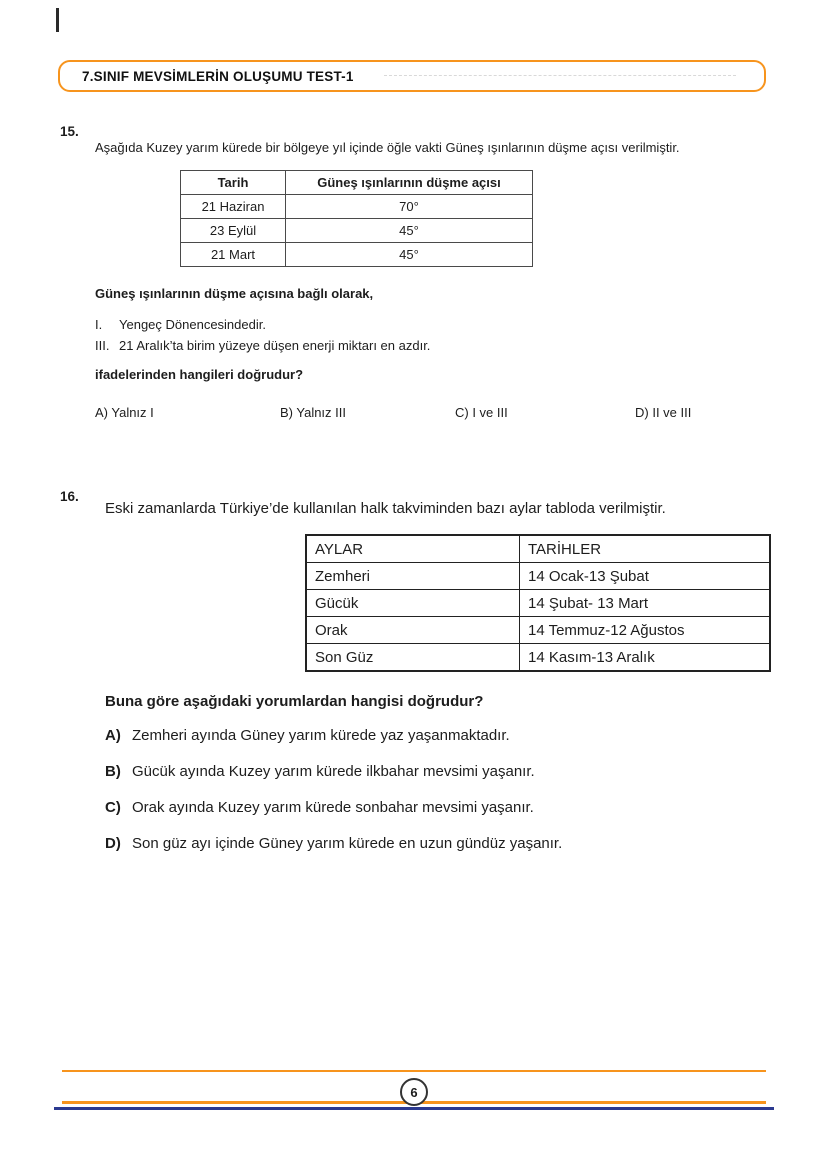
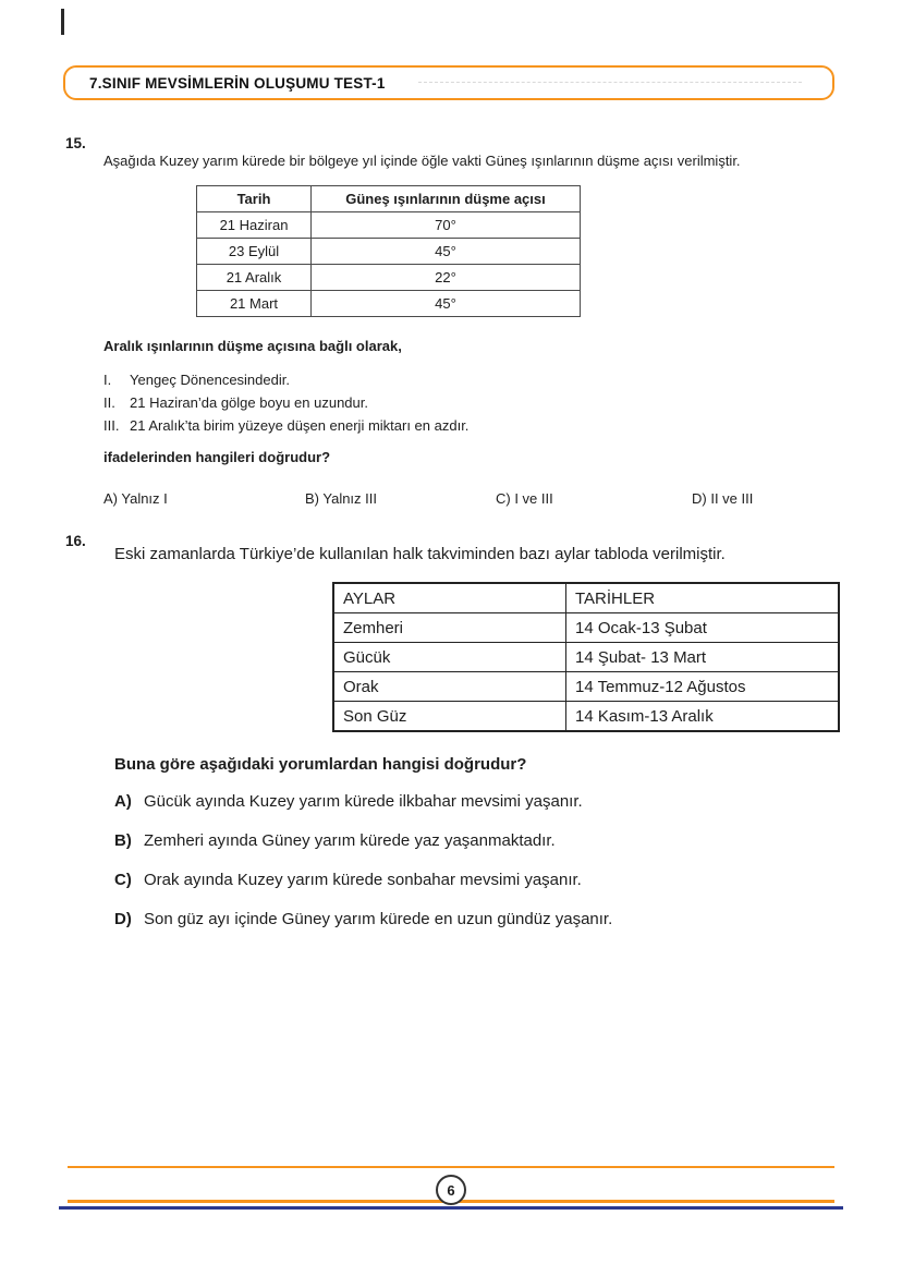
  7.SINIF MEVSİMLERİN OLUŞUMU TEST-1
  15.
  Aşağıda Kuzey yarım kürede bir bölgeye yıl içinde öğle vakti Güneş ışınlarının düşme açısı verilmiştir.
  Tarih	Güneş ışınlarının düşme açısı
  21 Haziran	70°
  23 Eylül	45°
+ 21 Aralık	22°
  21 Mart	45°
- Güneş ışınlarının düşme açısına bağlı olarak,
+ Aralık ışınlarının düşme açısına bağlı olarak,
  I.
  Yengeç Dönencesindedir.
+ II.
+ 21 Haziran’da gölge boyu en uzundur.
  III.
  21 Aralık’ta birim yüzeye düşen enerji miktarı en azdır.
  ifadelerinden hangileri doğrudur?
  A) Yalnız I
  B) Yalnız III
  C) I ve III
  D) II ve III
  16.
  Eski zamanlarda Türkiye’de kullanılan halk takviminden bazı aylar tabloda verilmiştir.
  AYLAR	TARİHLER
  Zemheri	14 Ocak-13 Şubat
  Gücük	14 Şubat- 13 Mart
  Orak	14 Temmuz-12 Ağustos
  Son Güz	14 Kasım-13 Aralık
  Buna göre aşağıdaki yorumlardan hangisi doğrudur?
  A)
- Zemheri ayında Güney yarım kürede yaz yaşanmaktadır.
+ Gücük ayında Kuzey yarım kürede ilkbahar mevsimi yaşanır.
  B)
- Gücük ayında Kuzey yarım kürede ilkbahar mevsimi yaşanır.
+ Zemheri ayında Güney yarım kürede yaz yaşanmaktadır.
  C)
  Orak ayında Kuzey yarım kürede sonbahar mevsimi yaşanır.
  D)
  Son güz ayı içinde Güney yarım kürede en uzun gündüz yaşanır.
  6
